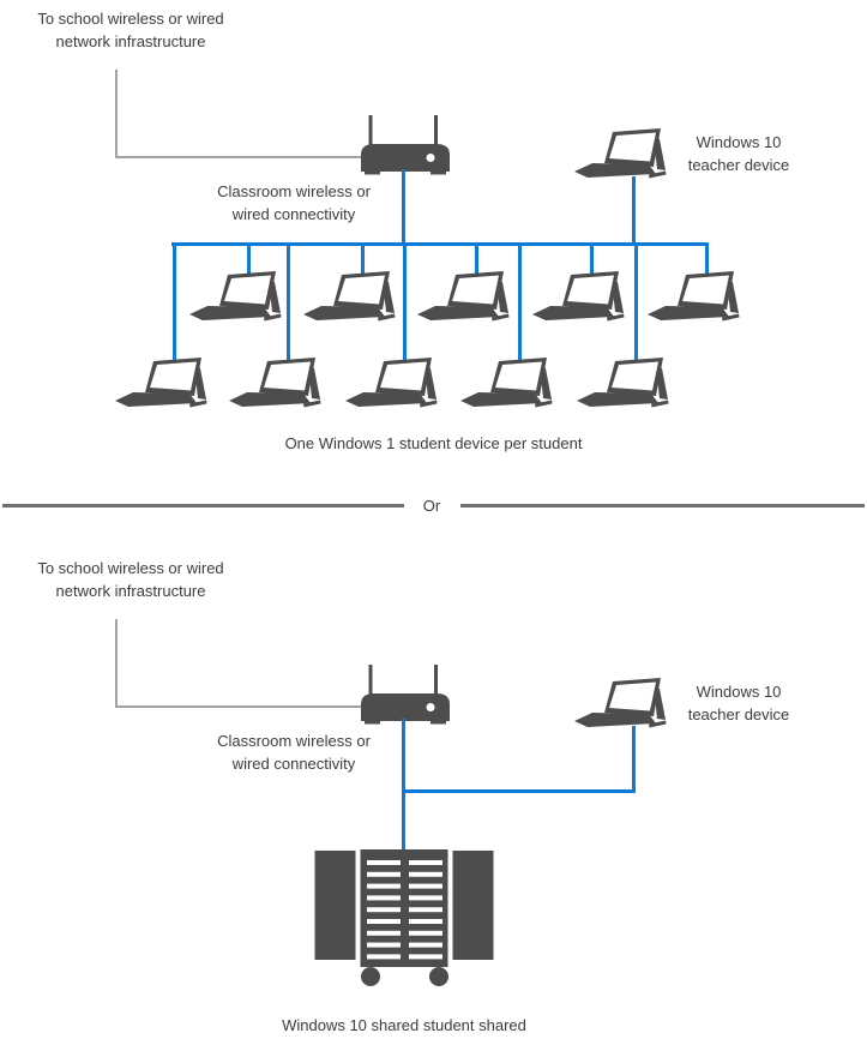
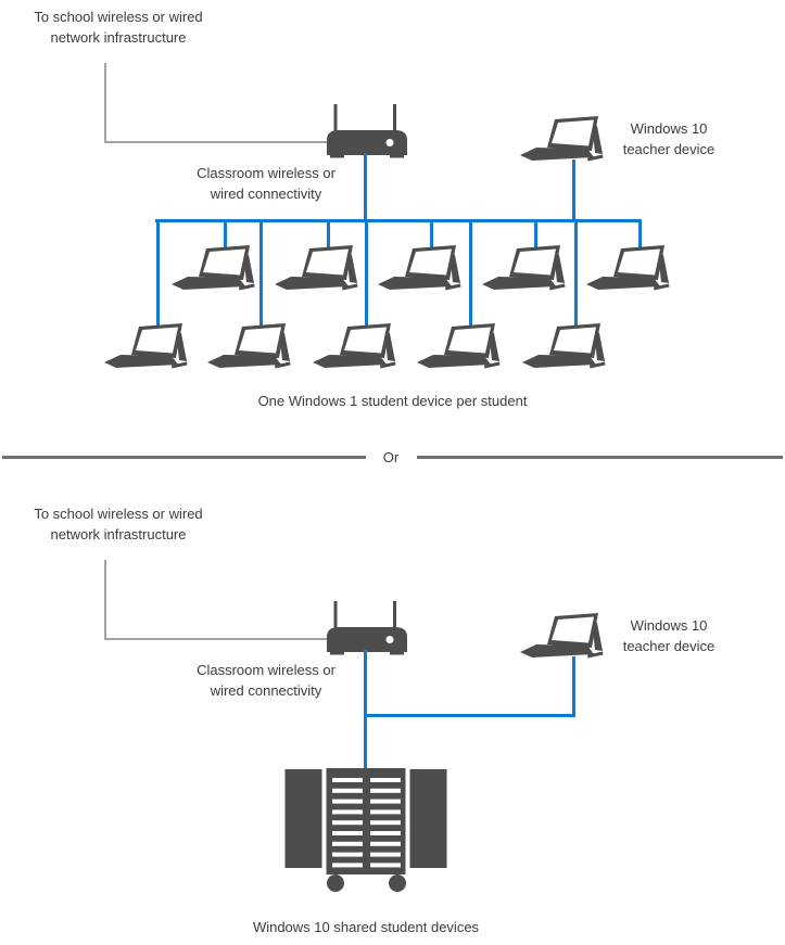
  To school wireless or wired
  network infrastructure
  Classroom wireless or
  wired connectivity
  Windows 10
  teacher device
  One Windows 1 student device per student
  Or
  To school wireless or wired
  network infrastructure
  Classroom wireless or
  wired connectivity
  Windows 10
  teacher device
- Windows 10 shared student shared
+ Windows 10 shared student devices
